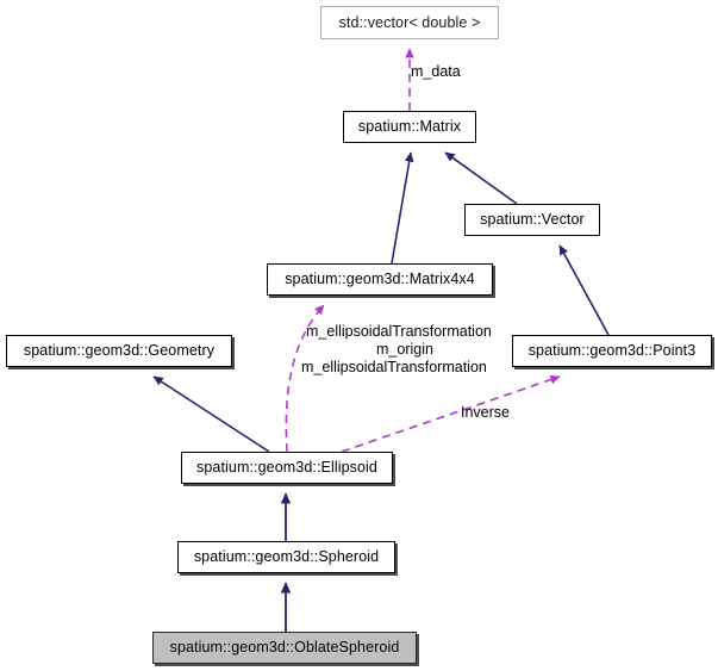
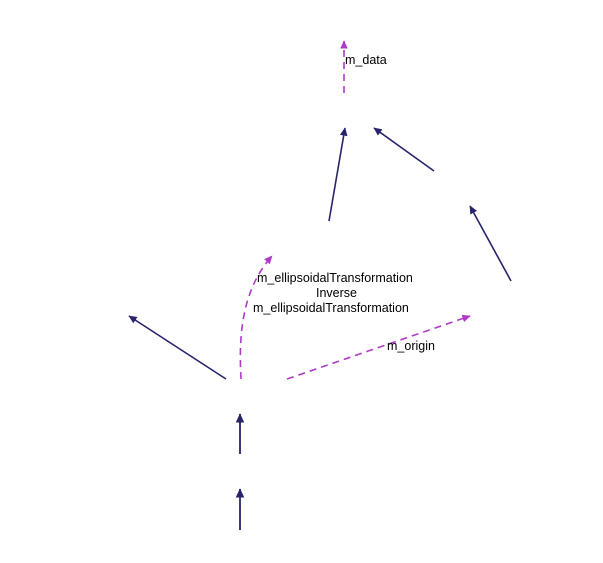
- std::vector< double >
- spatium::Matrix
- spatium::Vector
- spatium::geom3d::Matrix4x4
- spatium::geom3d::Geometry
- spatium::geom3d::Point3
- spatium::geom3d::Ellipsoid
- spatium::geom3d::Spheroid
- spatium::geom3d::OblateSpheroid
  m_data
  m_ellipsoidalTransformation
- m_origin
+ Inverse
  m_ellipsoidalTransformation
- Inverse
+ m_origin
